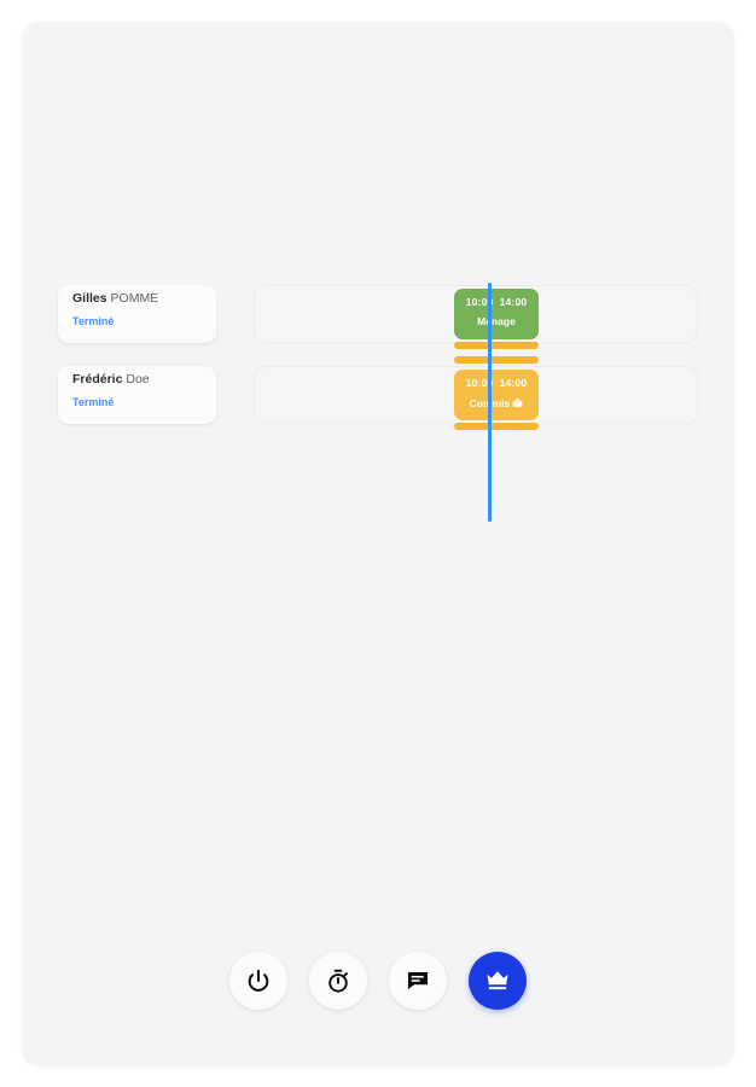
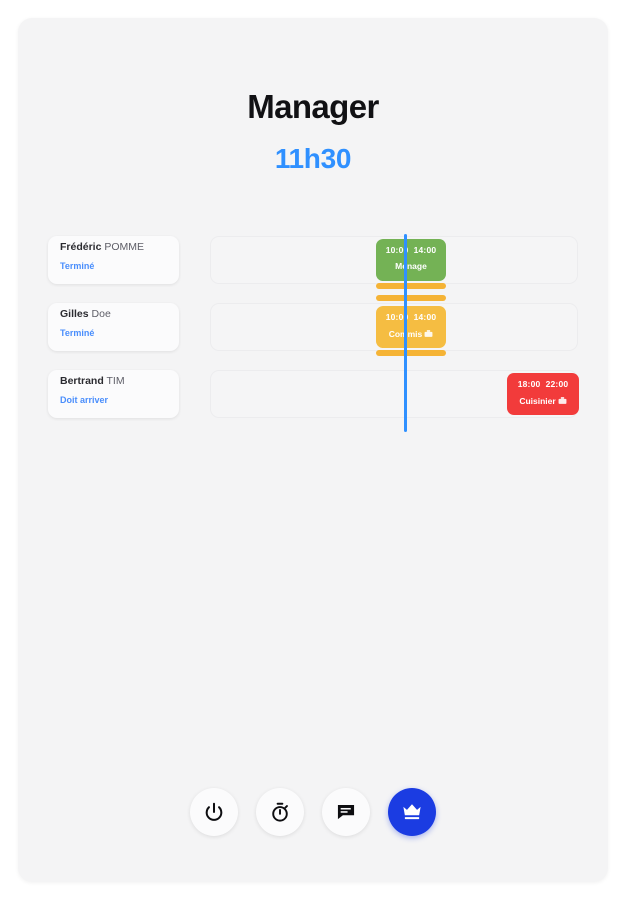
+ Manager
+ 11h30
- Gilles POMME
+ Frédéric POMME
  Terminé
  10:0 14:00
  Mnage
- Frédéric Doe
+ Gilles Doe
  Terminé
  10:0 14:00
  Comis
+ Bertrand TIM
+ Doit arriver
+ 18:00 22:00
+ Cuisinier
